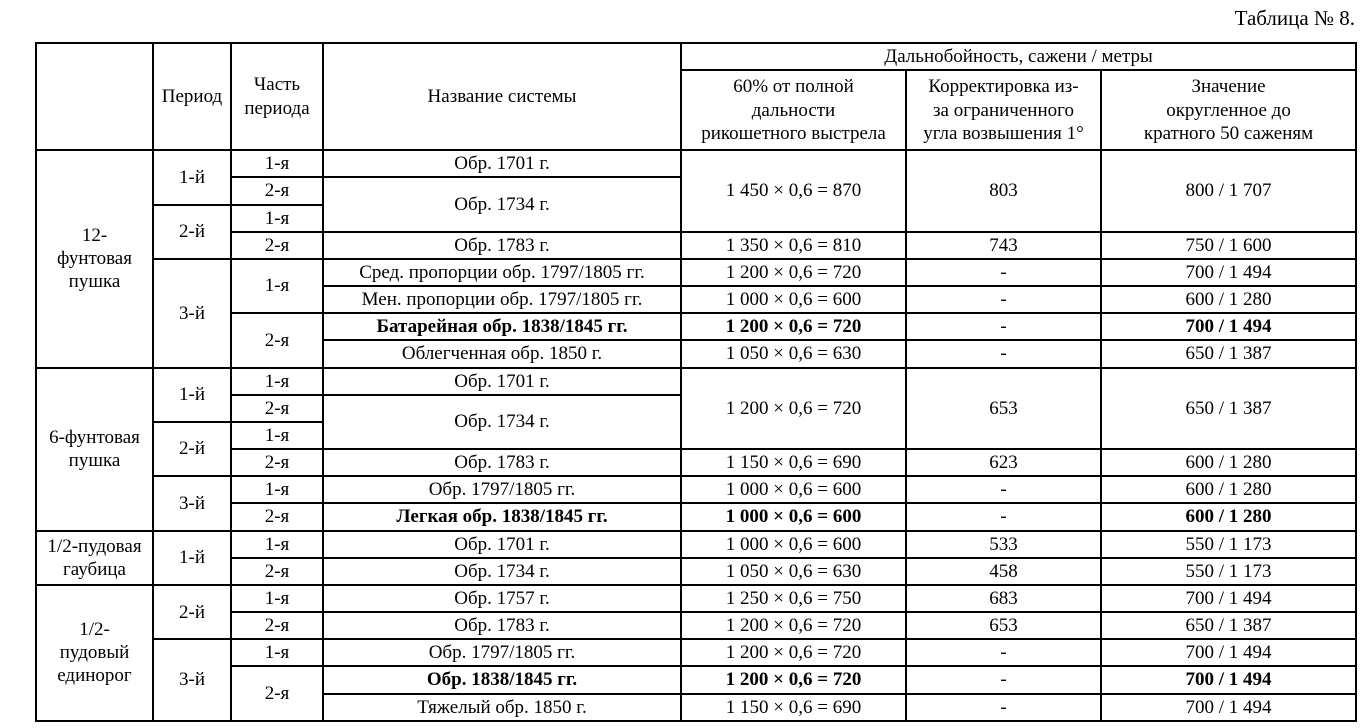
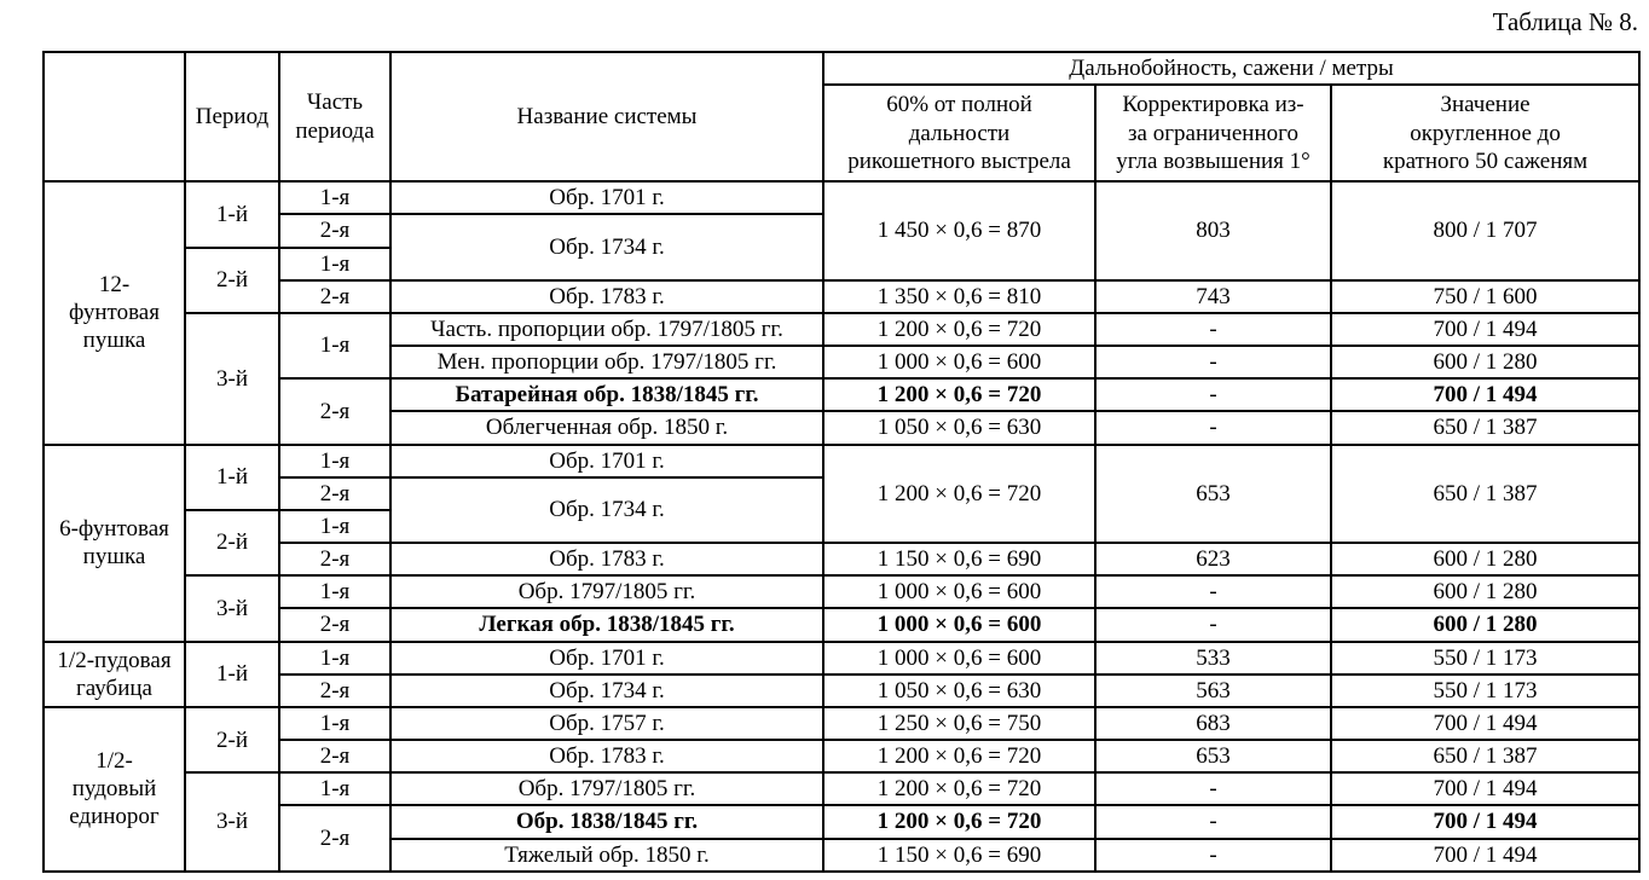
  Таблица № 8.
  	Период	Часть периода	Название системы	Дальнобойность, сажени / метры
  60% от полной дальности рикошетного выстрела	Корректировка из- за ограниченного угла возвышения 1°	Значение округленное до кратного 50 саженям
  12- фунтовая пушка	1-й	1-я	Обр. 1701 г.	1 450 × 0,6 = 870	803	800 / 1 707
  2-я	Обр. 1734 г.
  2-й	1-я
  2-я	Обр. 1783 г.	1 350 × 0,6 = 810	743	750 / 1 600
- 3-й	1-я	Сред. пропорции обр. 1797/1805 гг.	1 200 × 0,6 = 720	-	700 / 1 494
+ 3-й	1-я	Часть. пропорции обр. 1797/1805 гг.	1 200 × 0,6 = 720	-	700 / 1 494
  Мен. пропорции обр. 1797/1805 гг.	1 000 × 0,6 = 600	-	600 / 1 280
  2-я	Батарейная обр. 1838/1845 гг.	1 200 × 0,6 = 720	-	700 / 1 494
  Облегченная обр. 1850 г.	1 050 × 0,6 = 630	-	650 / 1 387
  6-фунтовая пушка	1-й	1-я	Обр. 1701 г.	1 200 × 0,6 = 720	653	650 / 1 387
  2-я	Обр. 1734 г.
  2-й	1-я
  2-я	Обр. 1783 г.	1 150 × 0,6 = 690	623	600 / 1 280
  3-й	1-я	Обр. 1797/1805 гг.	1 000 × 0,6 = 600	-	600 / 1 280
  2-я	Легкая обр. 1838/1845 гг.	1 000 × 0,6 = 600	-	600 / 1 280
  1/2-пудовая гаубица	1-й	1-я	Обр. 1701 г.	1 000 × 0,6 = 600	533	550 / 1 173
- 2-я	Обр. 1734 г.	1 050 × 0,6 = 630	458	550 / 1 173
+ 2-я	Обр. 1734 г.	1 050 × 0,6 = 630	563	550 / 1 173
  1/2- пудовый единорог	2-й	1-я	Обр. 1757 г.	1 250 × 0,6 = 750	683	700 / 1 494
  2-я	Обр. 1783 г.	1 200 × 0,6 = 720	653	650 / 1 387
  3-й	1-я	Обр. 1797/1805 гг.	1 200 × 0,6 = 720	-	700 / 1 494
  2-я	Обр. 1838/1845 гг.	1 200 × 0,6 = 720	-	700 / 1 494
  Тяжелый обр. 1850 г.	1 150 × 0,6 = 690	-	700 / 1 494
